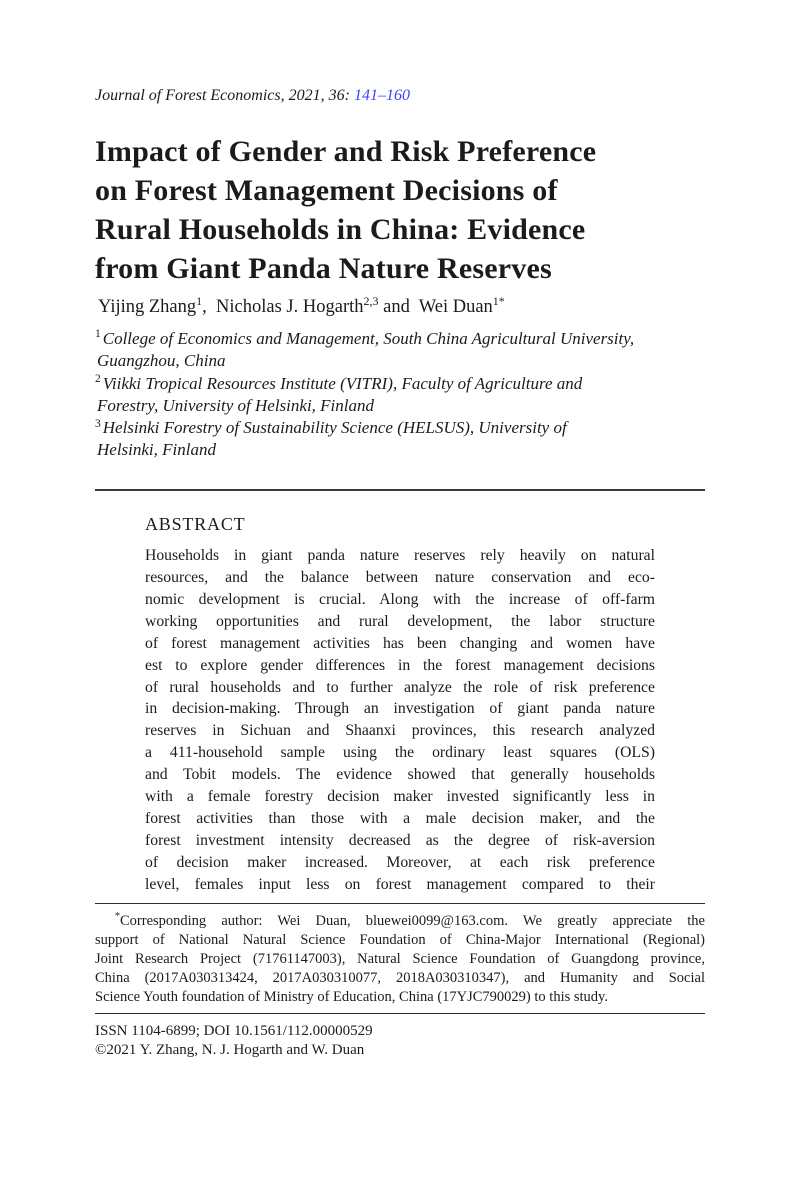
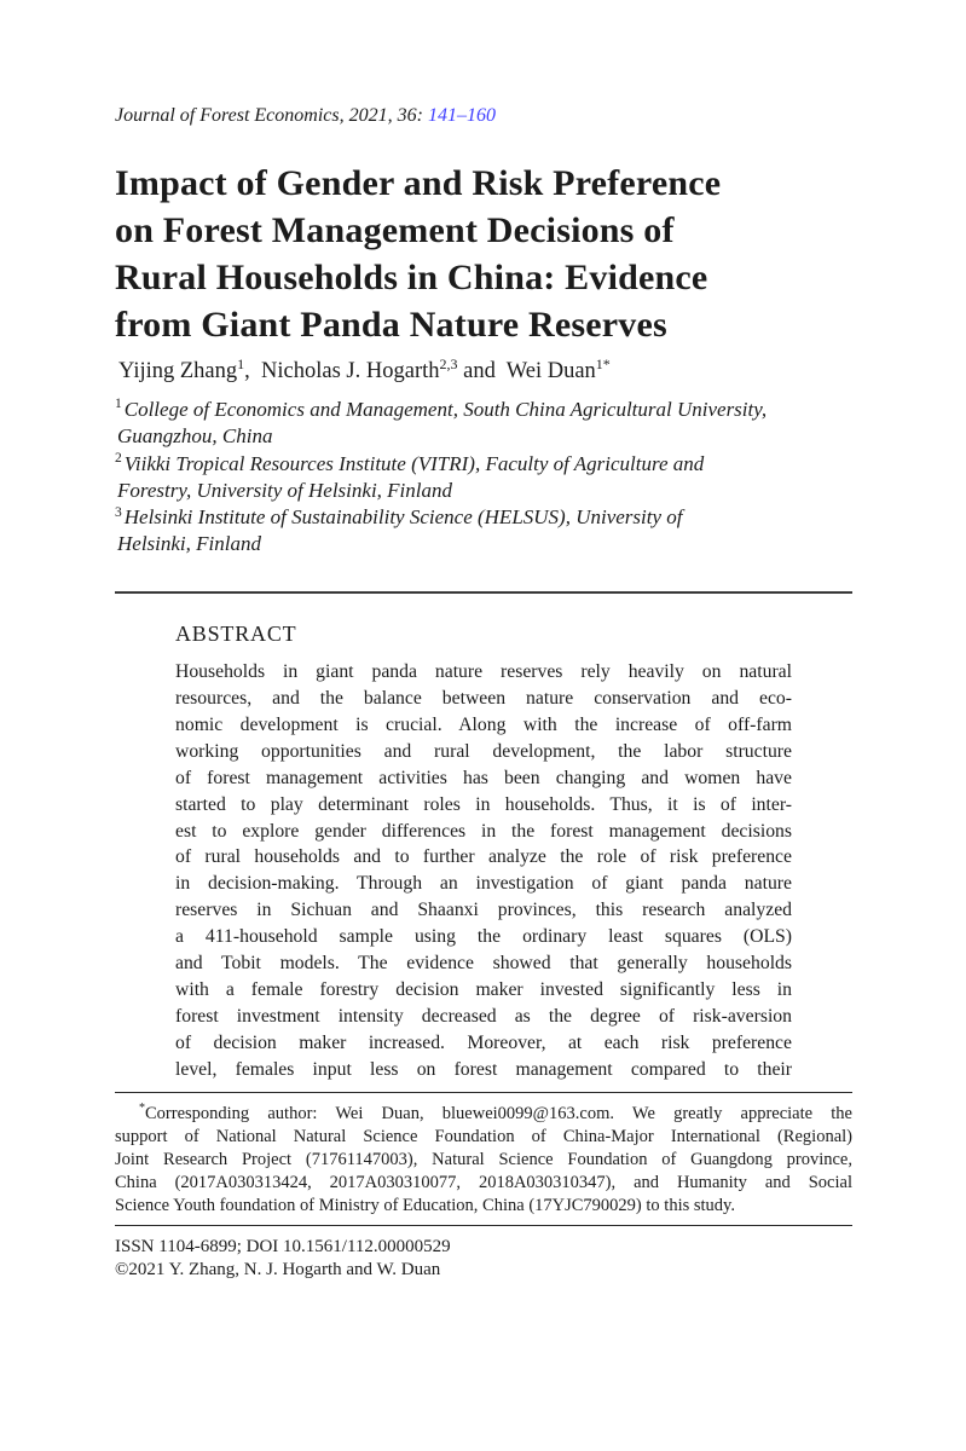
  Journal of Forest Economics, 2021, 36: 141–160
  Impact of Gender and Risk Preference
  on Forest Management Decisions of
  Rural Households in China: Evidence
  from Giant Panda Nature Reserves
  Yijing Zhang1, Nicholas J. Hogarth2,3 and Wei Duan1*
  1 College of Economics and Management, South China Agricultural University,
  Guangzhou, China
  2 Viikki Tropical Resources Institute (VITRI), Faculty of Agriculture and
  Forestry, University of Helsinki, Finland
- 3 Helsinki Forestry of Sustainability Science (HELSUS), University of
+ 3 Helsinki Institute of Sustainability Science (HELSUS), University of
  Helsinki, Finland
  ABSTRACT
  Households in giant panda nature reserves rely heavily on natural
  resources, and the balance between nature conservation and eco-
  nomic development is crucial. Along with the increase of off-farm
  working opportunities and rural development, the labor structure
  of forest management activities has been changing and women have
+ started to play determinant roles in households. Thus, it is of inter-
  est to explore gender differences in the forest management decisions
  of rural households and to further analyze the role of risk preference
  in decision-making. Through an investigation of giant panda nature
  reserves in Sichuan and Shaanxi provinces, this research analyzed
  a 411-household sample using the ordinary least squares (OLS)
  and Tobit models. The evidence showed that generally households
  with a female forestry decision maker invested significantly less in
- forest activities than those with a male decision maker, and the
  forest investment intensity decreased as the degree of risk-aversion
  of decision maker increased. Moreover, at each risk preference
  level, females input less on forest management compared to their
  *Corresponding author: Wei Duan, bluewei0099@163.com. We greatly appreciate the
  support of National Natural Science Foundation of China-Major International (Regional)
  Joint Research Project (71761147003), Natural Science Foundation of Guangdong province,
  China (2017A030313424, 2017A030310077, 2018A030310347), and Humanity and Social
  Science Youth foundation of Ministry of Education, China (17YJC790029) to this study.
  ISSN 1104-6899; DOI 10.1561/112.00000529
  ©2021 Y. Zhang, N. J. Hogarth and W. Duan
